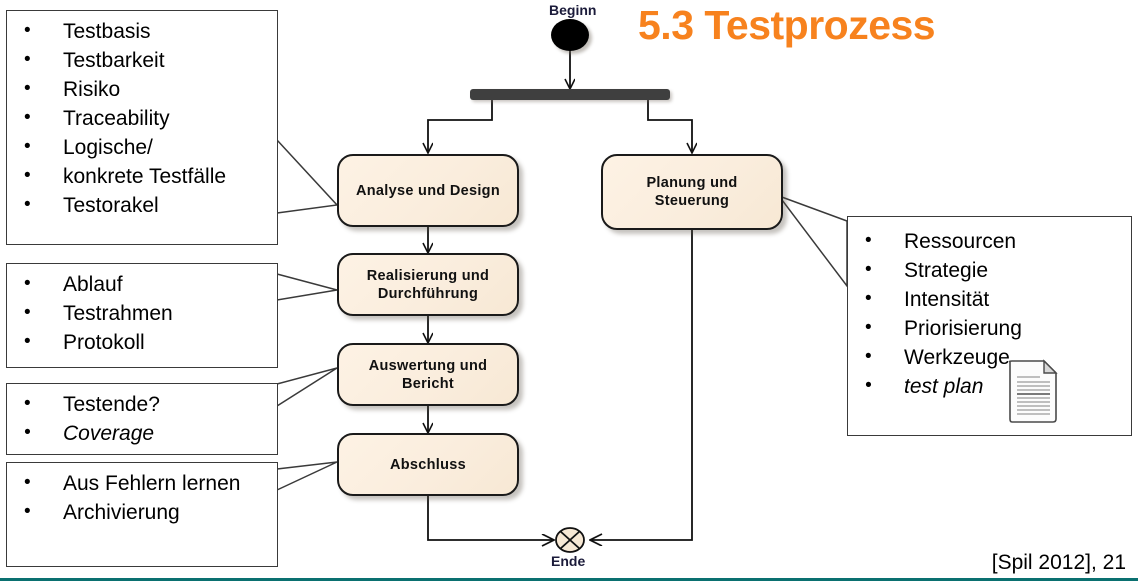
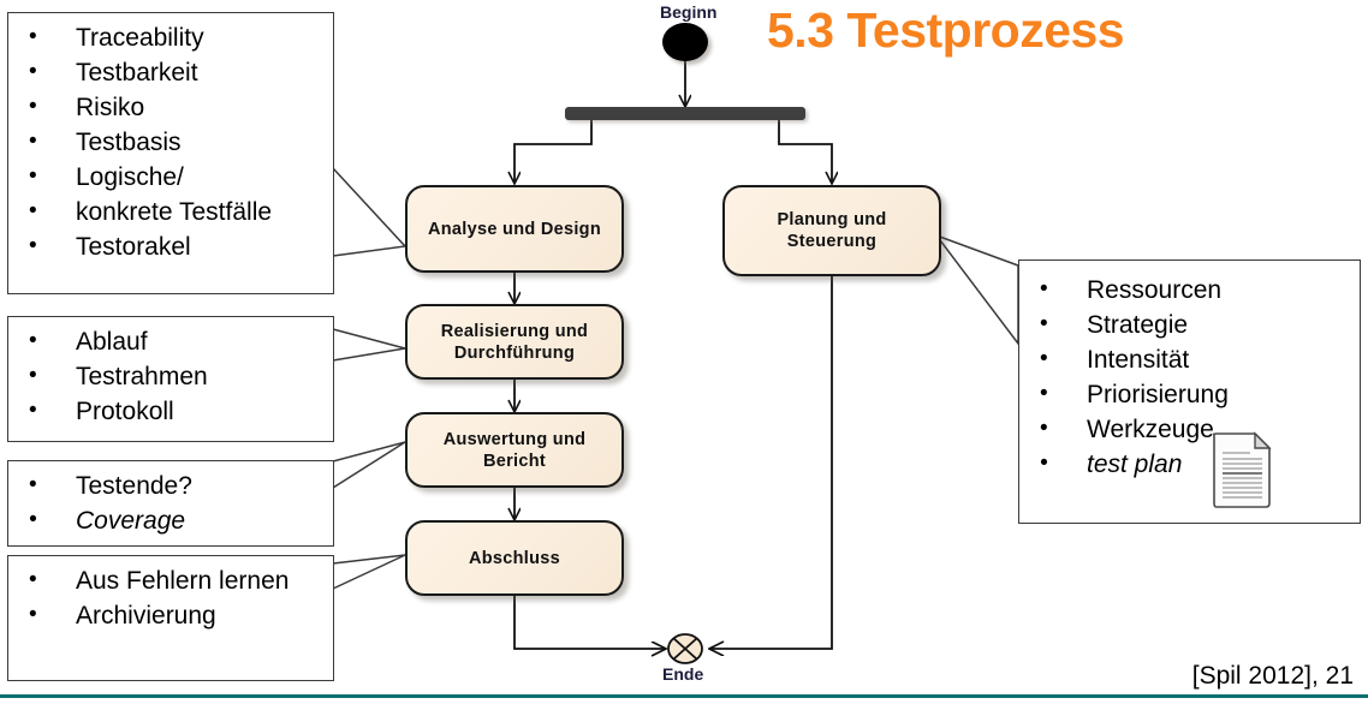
  5.3 Testprozess
  Beginn
  Analyse und Design
  Realisierung und
  Durchführung
  Auswertung und
  Bericht
  Abschluss
  Planung und
  Steuerung
  Ende
- Testbasis
+ Traceability
  Testbarkeit
  Risiko
- Traceability
+ Testbasis
  Logische/
  konkrete Testfälle
  Testorakel
  Ablauf
  Testrahmen
  Protokoll
  Testende?
  Coverage
  Aus Fehlern lernen
  Archivierung
  Ressourcen
  Strategie
  Intensität
  Priorisierung
  Werkzeuge
  test plan
  [Spil 2012], 21
